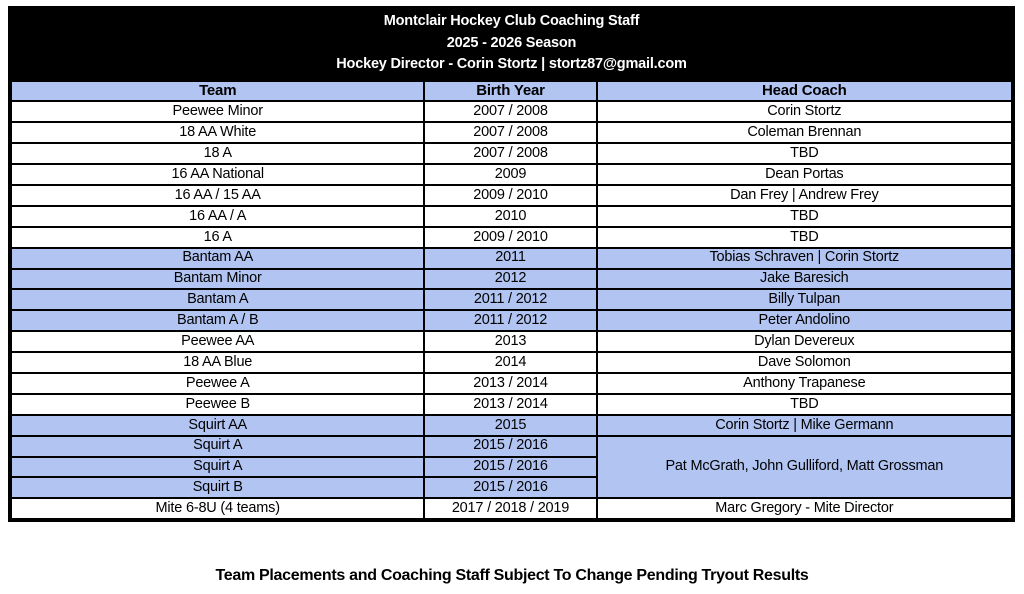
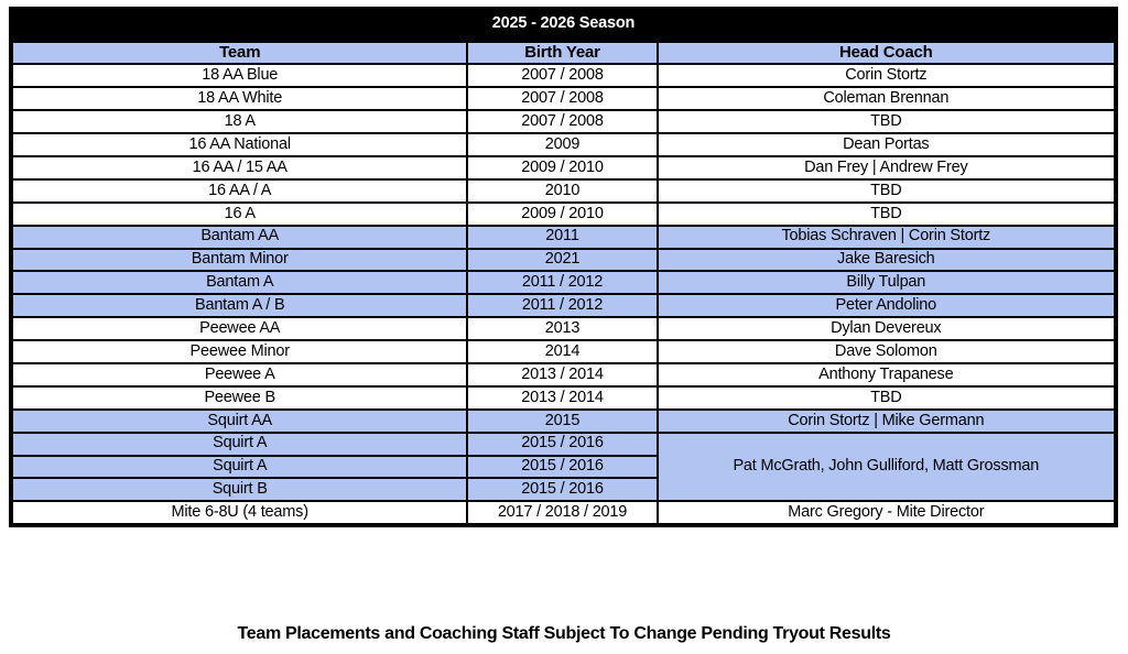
- Montclair Hockey Club Coaching Staff
  2025 - 2026 Season
- Hockey Director - Corin Stortz | stortz87@gmail.com
  Team	Birth Year	Head Coach
- Peewee Minor	2007 / 2008	Corin Stortz
+ 18 AA Blue	2007 / 2008	Corin Stortz
  18 AA White	2007 / 2008	Coleman Brennan
  18 A	2007 / 2008	TBD
  16 AA National	2009	Dean Portas
  16 AA / 15 AA	2009 / 2010	Dan Frey | Andrew Frey
  16 AA / A	2010	TBD
  16 A	2009 / 2010	TBD
  Bantam AA	2011	Tobias Schraven | Corin Stortz
- Bantam Minor	2012	Jake Baresich
+ Bantam Minor	2021	Jake Baresich
  Bantam A	2011 / 2012	Billy Tulpan
  Bantam A / B	2011 / 2012	Peter Andolino
  Peewee AA	2013	Dylan Devereux
- 18 AA Blue	2014	Dave Solomon
+ Peewee Minor	2014	Dave Solomon
  Peewee A	2013 / 2014	Anthony Trapanese
  Peewee B	2013 / 2014	TBD
  Squirt AA	2015	Corin Stortz | Mike Germann
  Squirt A	2015 / 2016	Pat McGrath, John Gulliford, Matt Grossman
  Squirt A	2015 / 2016
  Squirt B	2015 / 2016
  Mite 6-8U (4 teams)	2017 / 2018 / 2019	Marc Gregory - Mite Director
  Team Placements and Coaching Staff Subject To Change Pending Tryout Results
